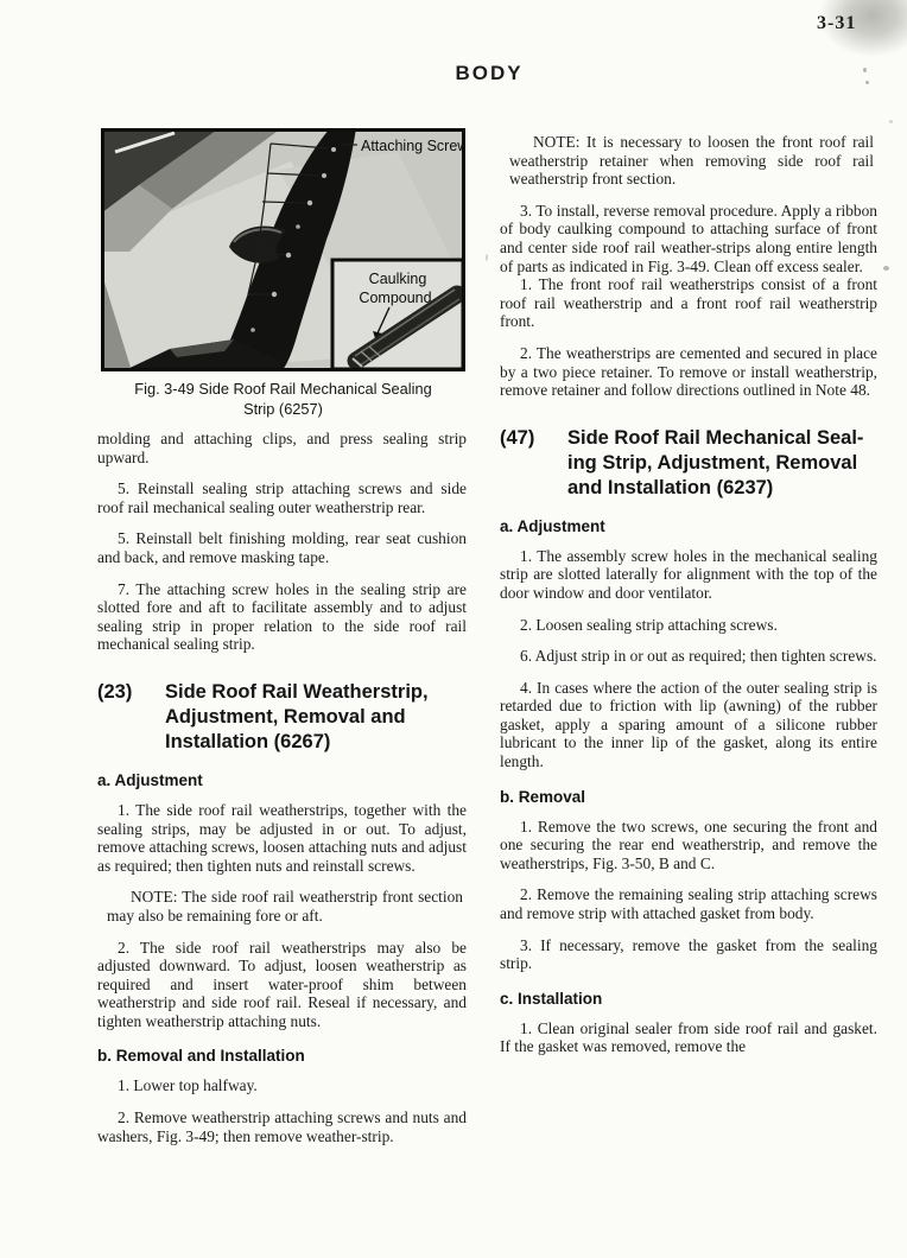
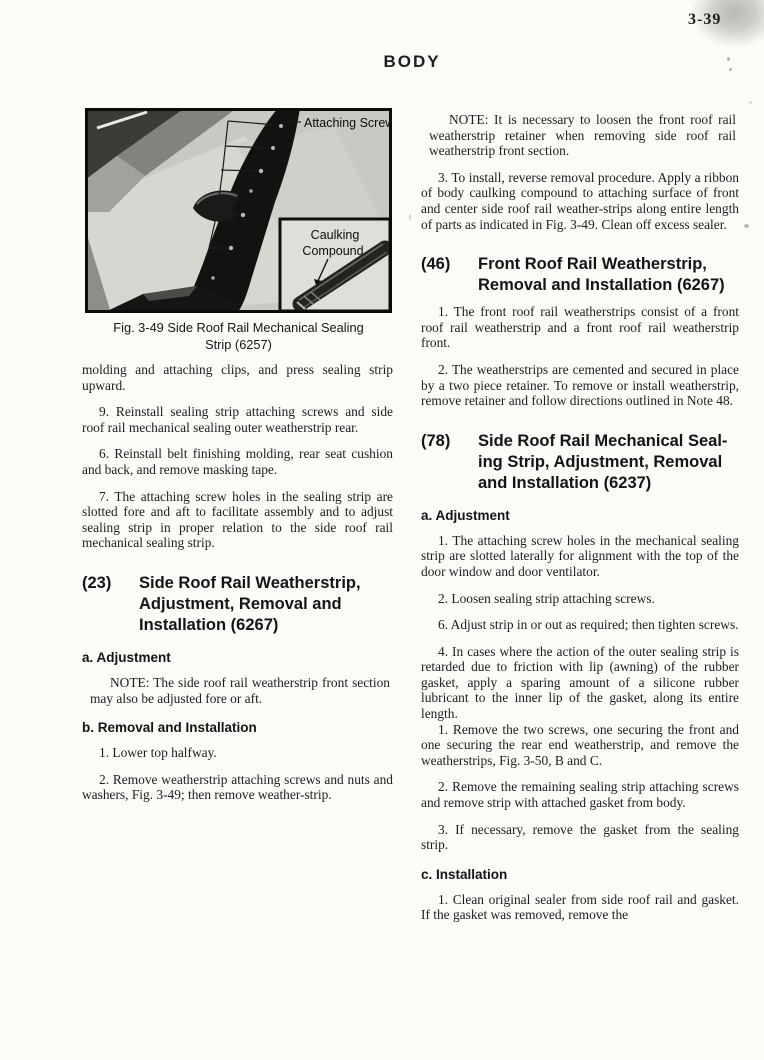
- 3-31
+ 3-39
  BODY
  Attaching Scre
  Caulking
  Compound
  Fig. 3-49 Side Roof Rail Mechanical Sealing
  Strip (6257)
  molding and attaching clips, and press sealing strip upward.
- 5. Reinstall sealing strip attaching screws and side roof rail mechanical sealing outer weatherstrip rear.
+ 9. Reinstall sealing strip attaching screws and side roof rail mechanical sealing outer weatherstrip rear.
- 5. Reinstall belt finishing molding, rear seat cushion and back, and remove masking tape.
+ 6. Reinstall belt finishing molding, rear seat cushion and back, and remove masking tape.
  7. The attaching screw holes in the sealing strip are slotted fore and aft to facilitate assembly and to adjust sealing strip in proper relation to the side roof rail mechanical sealing strip.
  (23)
  Side Roof Rail Weatherstrip,
  Adjustment, Removal and
  Installation (6267)
  a. Adjustment
- 1. The side roof rail weatherstrips, together with the sealing strips, may be adjusted in or out. To adjust, remove attaching screws, loosen attaching nuts and adjust as required; then tighten nuts and reinstall screws.
- NOTE: The side roof rail weatherstrip front section may also be remaining fore or aft.
+ NOTE: The side roof rail weatherstrip front section may also be adjusted fore or aft.
- 2. The side roof rail weatherstrips may also be adjusted downward. To adjust, loosen weatherstrip as required and insert water-proof shim between weatherstrip and side roof rail. Reseal if necessary, and tighten weatherstrip attaching nuts.
  b. Removal and Installation
  1. Lower top halfway.
  2. Remove weatherstrip attaching screws and nuts and washers, Fig. 3-49; then remove weather-strip.
  NOTE: It is necessary to loosen the front roof rail weatherstrip retainer when removing side roof rail weatherstrip front section.
  3. To install, reverse removal procedure. Apply a ribbon of body caulking compound to attaching surface of front and center side roof rail weather-strips along entire length of parts as indicated in Fig. 3-49. Clean off excess sealer.
+ (46)
+ Front Roof Rail Weatherstrip,
+ Removal and Installation (6267)
  1. The front roof rail weatherstrips consist of a front roof rail weatherstrip and a front roof rail weatherstrip front.
  2. The weatherstrips are cemented and secured in place by a two piece retainer. To remove or install weatherstrip, remove retainer and follow directions outlined in Note 48.
- (47)
+ (78)
  Side Roof Rail Mechanical Seal-
  ing Strip, Adjustment, Removal
  and Installation (6237)
  a. Adjustment
- 1. The assembly screw holes in the mechanical sealing strip are slotted laterally for alignment with the top of the door window and door ventilator.
+ 1. The attaching screw holes in the mechanical sealing strip are slotted laterally for alignment with the top of the door window and door ventilator.
  2. Loosen sealing strip attaching screws.
  6. Adjust strip in or out as required; then tighten screws.
  4. In cases where the action of the outer sealing strip is retarded due to friction with lip (awning) of the rubber gasket, apply a sparing amount of a silicone rubber lubricant to the inner lip of the gasket, along its entire length.
- b. Removal
  1. Remove the two screws, one securing the front and one securing the rear end weatherstrip, and remove the weatherstrips, Fig. 3-50, B and C.
  2. Remove the remaining sealing strip attaching screws and remove strip with attached gasket from body.
  3. If necessary, remove the gasket from the sealing strip.
  c. Installation
  1. Clean original sealer from side roof rail and gasket. If the gasket was removed, remove the
